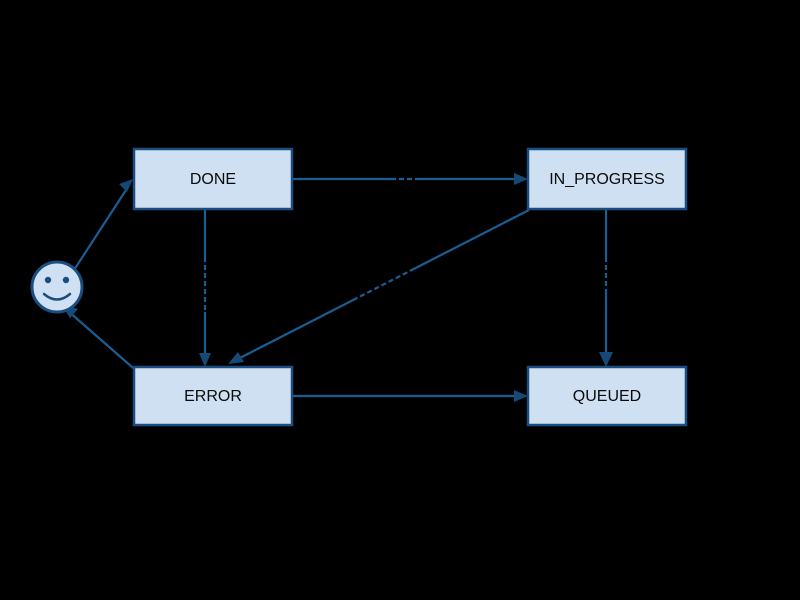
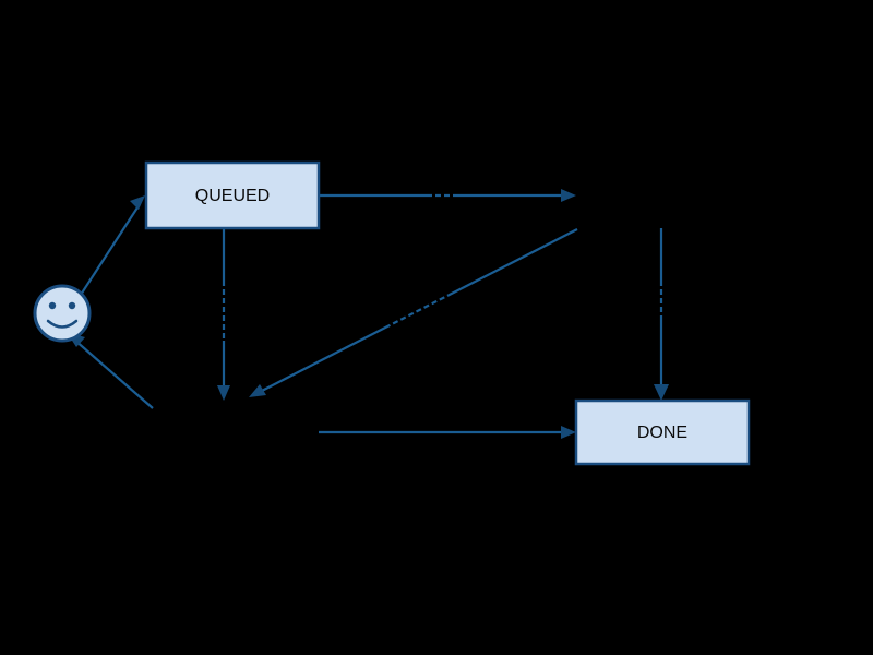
- DONE
+ QUEUED
- IN_PROGRESS
- ERROR
- QUEUED
+ DONE
